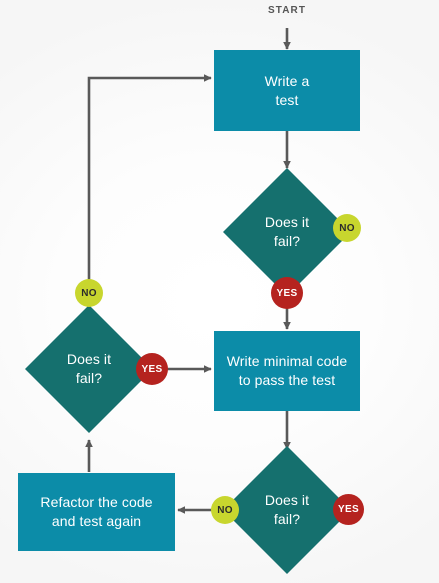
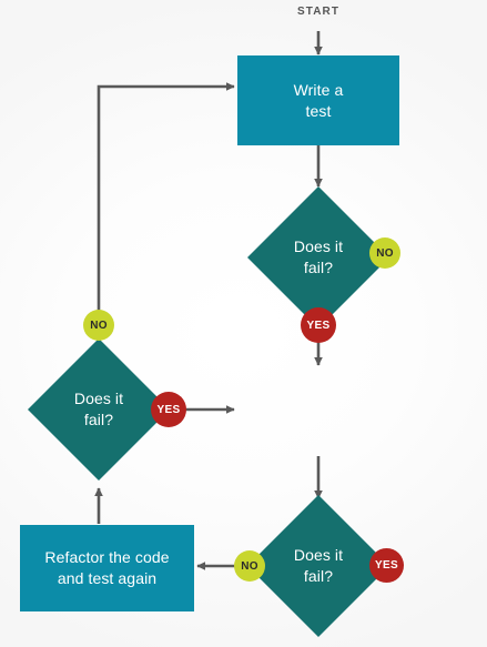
  START
  Write a
  test
  Does it
  fail?
  NO
  YES
- Write minimal code
- to pass the test
  Does it
  fail?
  NO
  YES
  Does it
  fail?
  NO
  YES
  Refactor the code
  and test again
